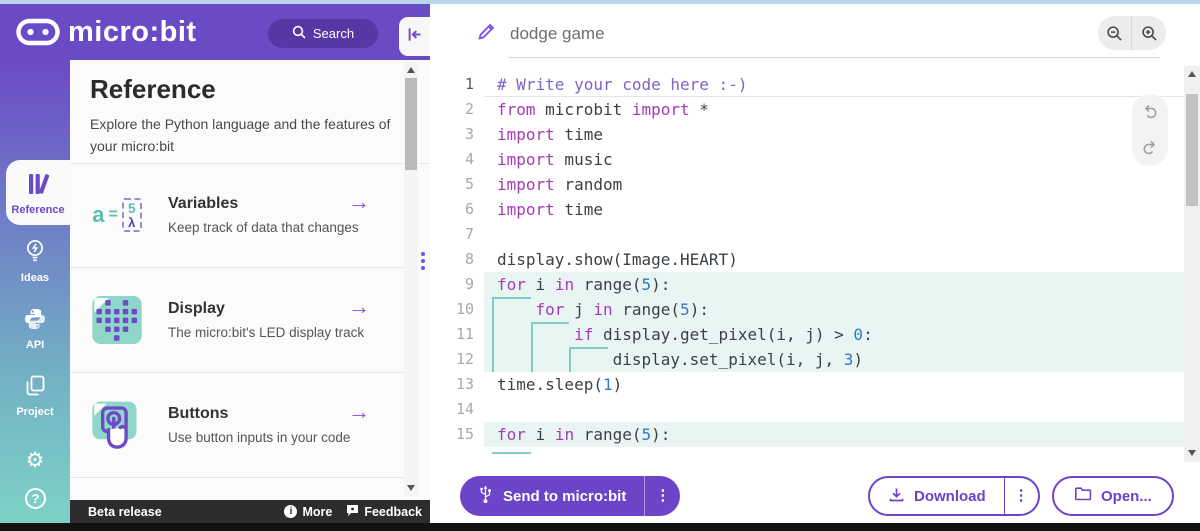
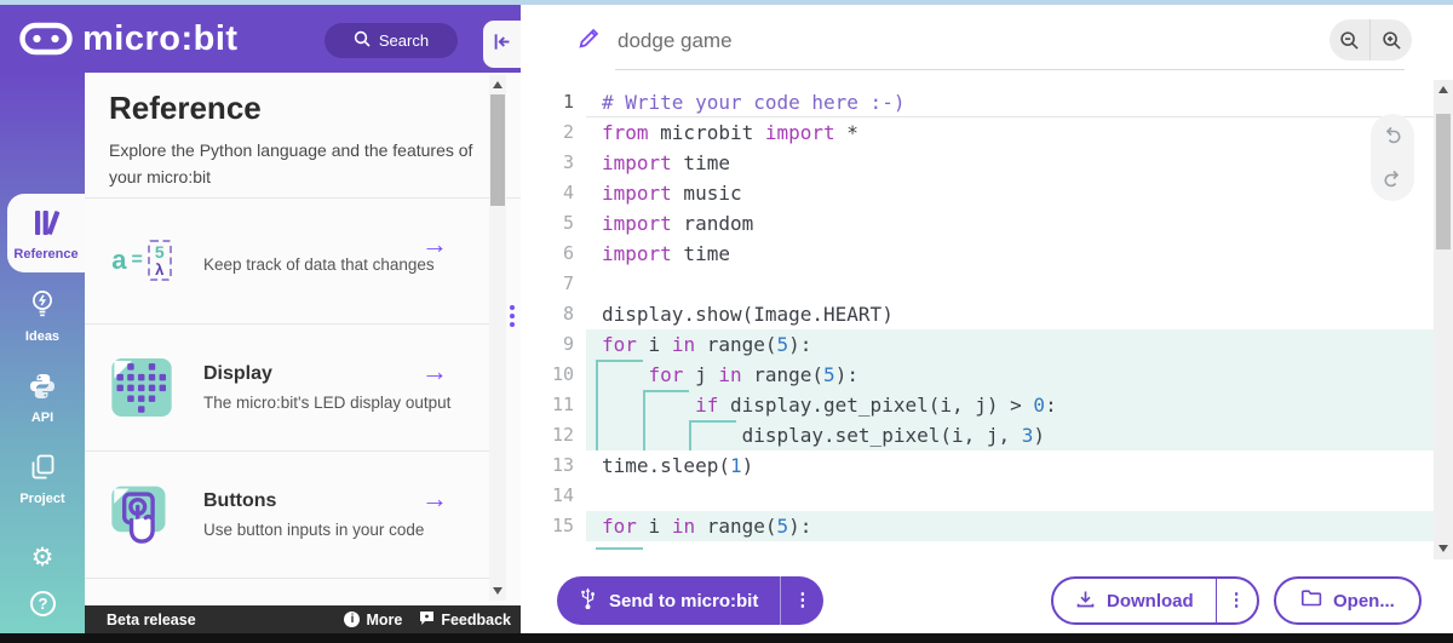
  micro:bit
  Search
  Reference
  Ideas
  API
  Project
  ⚙
  ?
  Reference
  Explore the Python language and the features of your micro:bit
  a
  =
  5
  λ
- Variables
  Keep track of data that changes
  →
  Display
- The micro:bit's LED display track
+ The micro:bit's LED display output
  →
  Buttons
  Use button inputs in your code
  →
  dodge game
  1
  # Write your code here :-)
  2
  from microbit import *
  3
  import time
  4
  import music
  5
  import random
  6
  import time
  7
  8
  display.show(Image.HEART)
  9
  for i in range(5):
  10
  for j in range(5):
  11
  if display.get_pixel(i, j) > 0:
  12
  display.set_pixel(i, j, 3)
  13
  time.sleep(1)
  14
  15
  for i in range(5):
  Send to micro:bit
  ⋮
  Download
  ⋮
  Open...
  Beta release
  i
  More
  Feedback
